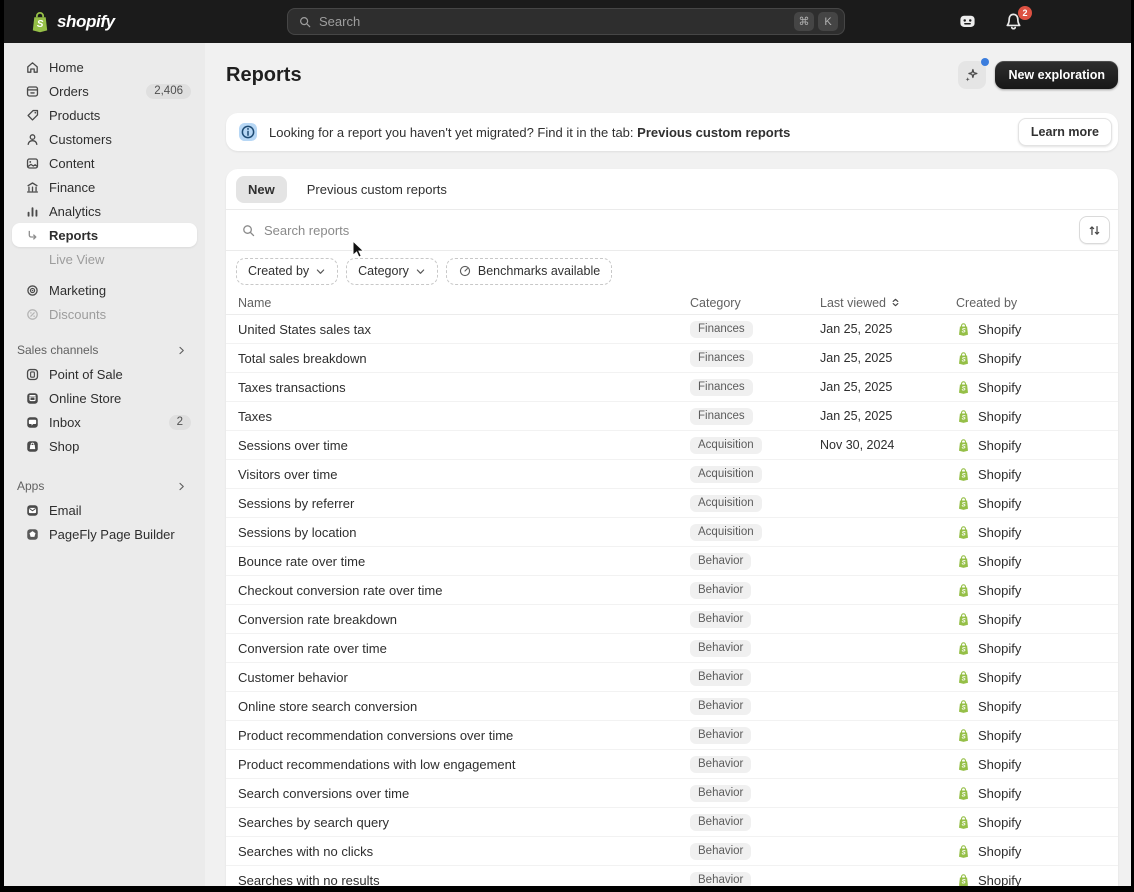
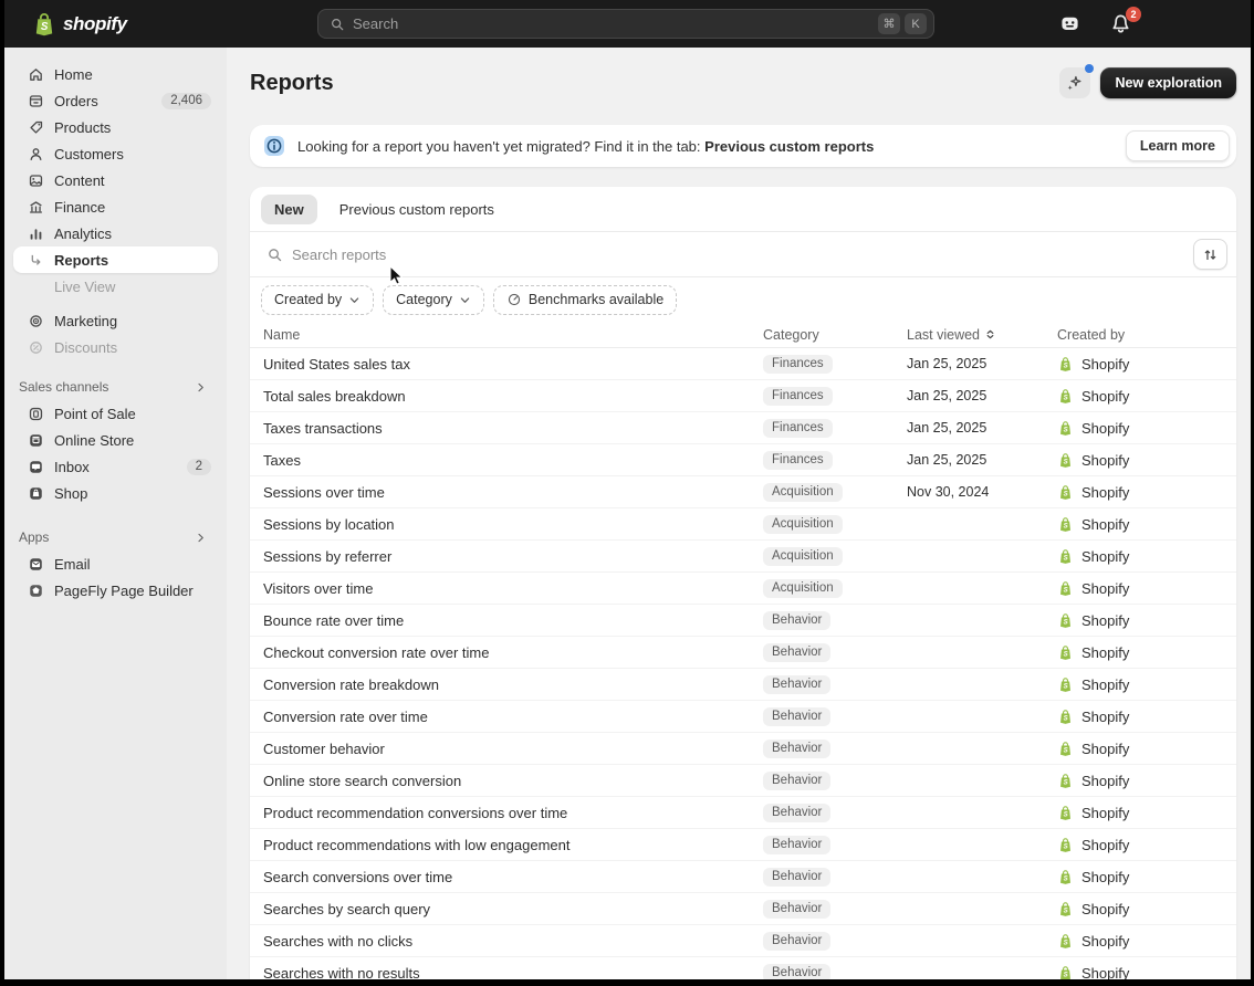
  shopify
  Search
  ⌘
  K
  2
  Home
  Orders
  2,406
  Products
  Customers
  Content
  Finance
  Analytics
  Reports
  Live View
  Marketing
  Discounts
  Sales channels
  Point of Sale
  Online Store
  Inbox
  2
  Shop
  Apps
  Email
  PageFly Page Builder
  Reports
  New exploration
  Looking for a report you haven't yet migrated? Find it in the tab: Previous custom reports
  Learn more
  New
  Previous custom reports
  Search reports
  Created by
  Category
  Benchmarks available
  Name
  Category
  Last viewed
  Created by
  United States sales tax
  Finances
  Jan 25, 2025
  Shopify
  Total sales breakdown
  Finances
  Jan 25, 2025
  Shopify
  Taxes transactions
  Finances
  Jan 25, 2025
  Shopify
  Taxes
  Finances
  Jan 25, 2025
  Shopify
  Sessions over time
  Acquisition
  Nov 30, 2024
  Shopify
- Visitors over time
+ Sessions by location
  Acquisition
  Shopify
  Sessions by referrer
  Acquisition
  Shopify
- Sessions by location
+ Visitors over time
  Acquisition
  Shopify
  Bounce rate over time
  Behavior
  Shopify
  Checkout conversion rate over time
  Behavior
  Shopify
  Conversion rate breakdown
  Behavior
  Shopify
  Conversion rate over time
  Behavior
  Shopify
  Customer behavior
  Behavior
  Shopify
  Online store search conversion
  Behavior
  Shopify
  Product recommendation conversions over time
  Behavior
  Shopify
  Product recommendations with low engagement
  Behavior
  Shopify
  Search conversions over time
  Behavior
  Shopify
  Searches by search query
  Behavior
  Shopify
  Searches with no clicks
  Behavior
  Shopify
  Searches with no results
  Behavior
  Shopify
